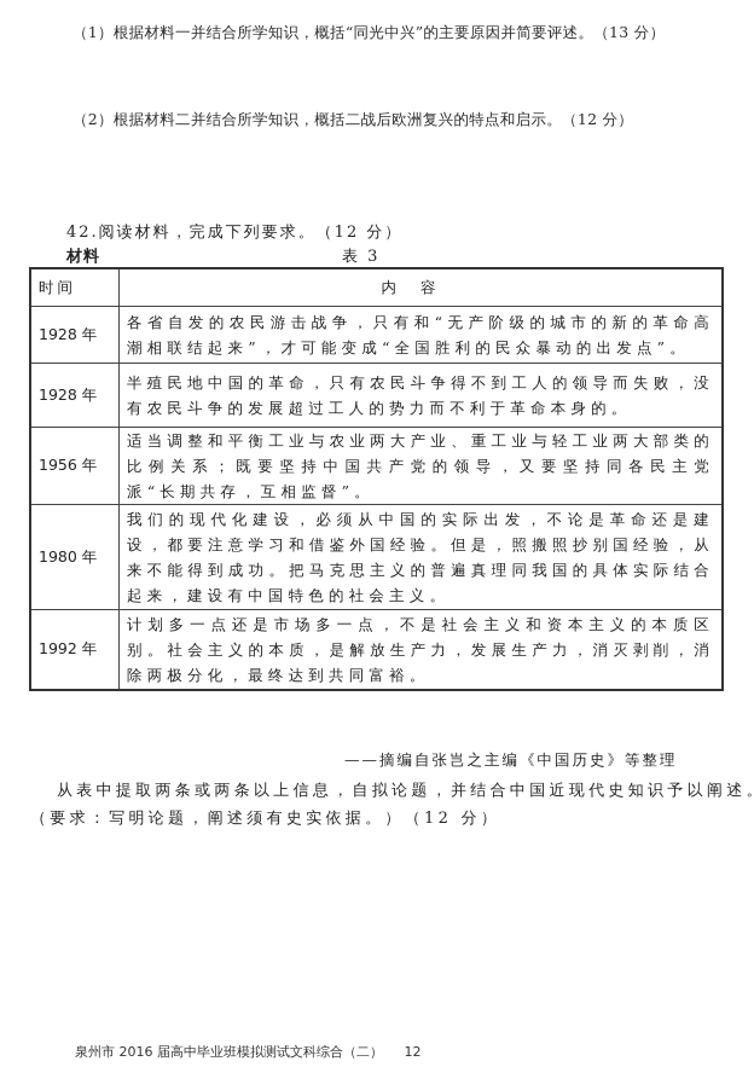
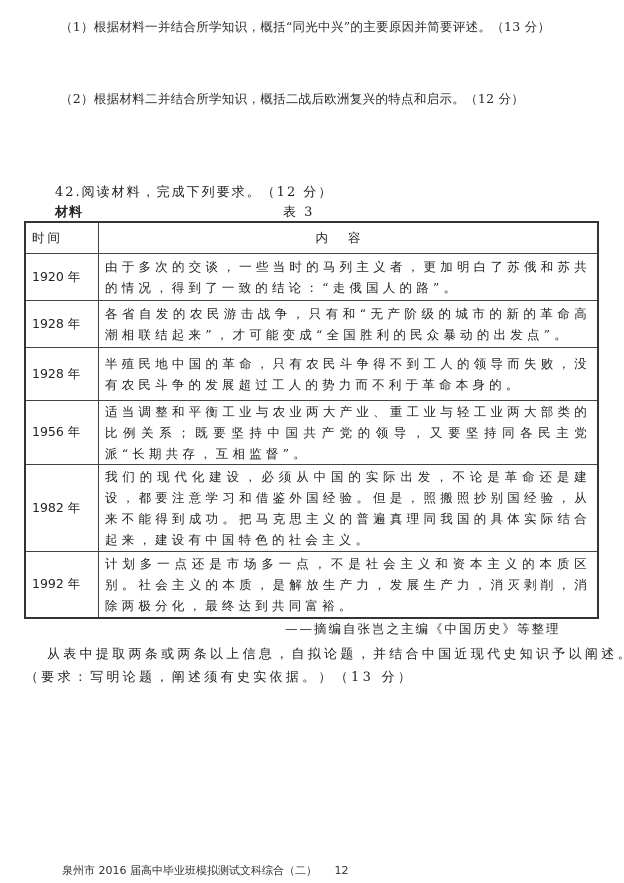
  （1）根据材料一并结合所学知识，概括“同光中兴”的主要原因并简要评述。（13 分）
  （2）根据材料二并结合所学知识，概括二战后欧洲复兴的特点和启示。（12 分）
  42.阅读材料，完成下列要求。（12 分）
  材料
  表 3
  时间	内容
+ 1920 年	由于多次的交谈，一些当时的马列主义者，更加明白了苏俄和苏共的情况，得到了一致的结论：“走俄国人的路”。
  1928 年	各省自发的农民游击战争，只有和“无产阶级的城市的新的革命高潮相联结起来”，才可能变成“全国胜利的民众暴动的出发点”。
  1928 年	半殖民地中国的革命，只有农民斗争得不到工人的领导而失败，没有农民斗争的发展超过工人的势力而不利于革命本身的。
  1956 年	适当调整和平衡工业与农业两大产业、重工业与轻工业两大部类的比例关系；既要坚持中国共产党的领导，又要坚持同各民主党派“长期共存，互相监督”。
- 1980 年	我们的现代化建设，必须从中国的实际出发，不论是革命还是建设，都要注意学习和借鉴外国经验。但是，照搬照抄别国经验，从来不能得到成功。把马克思主义的普遍真理同我国的具体实际结合起来，建设有中国特色的社会主义。
+ 1982 年	我们的现代化建设，必须从中国的实际出发，不论是革命还是建设，都要注意学习和借鉴外国经验。但是，照搬照抄别国经验，从来不能得到成功。把马克思主义的普遍真理同我国的具体实际结合起来，建设有中国特色的社会主义。
  1992 年	计划多一点还是市场多一点，不是社会主义和资本主义的本质区别。社会主义的本质，是解放生产力，发展生产力，消灭剥削，消除两极分化，最终达到共同富裕。
  ——摘编自张岂之主编《中国历史》等整理
  从表中提取两条或两条以上信息，自拟论题，并结合中国近现代史知识予以阐述
- （要求：写明论题，阐述须有史实依据。）（12 分）
+ （要求：写明论题，阐述须有史实依据。）（13 分）
  泉州市 2016 届高中毕业班模拟测试文科综合（二） 12
